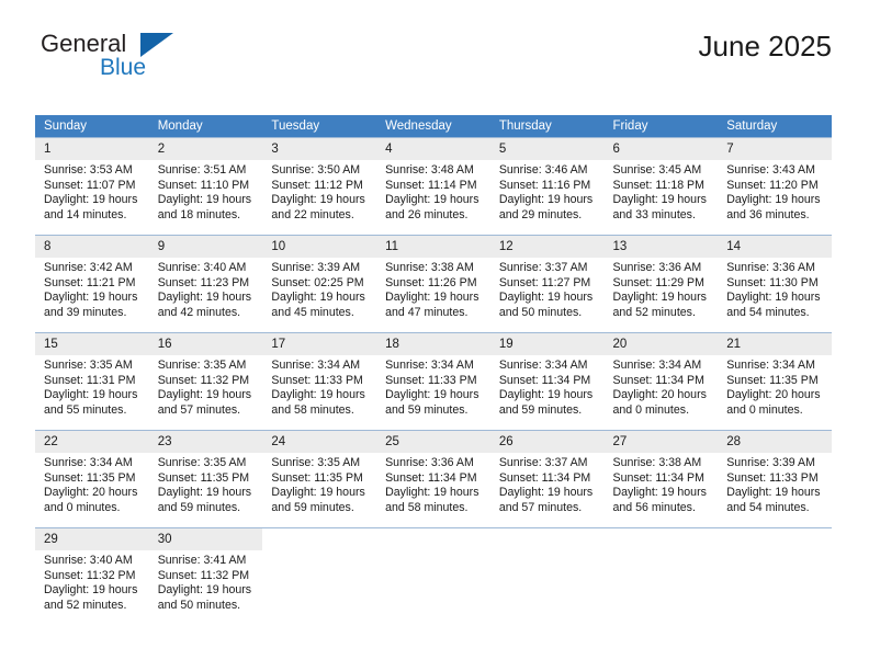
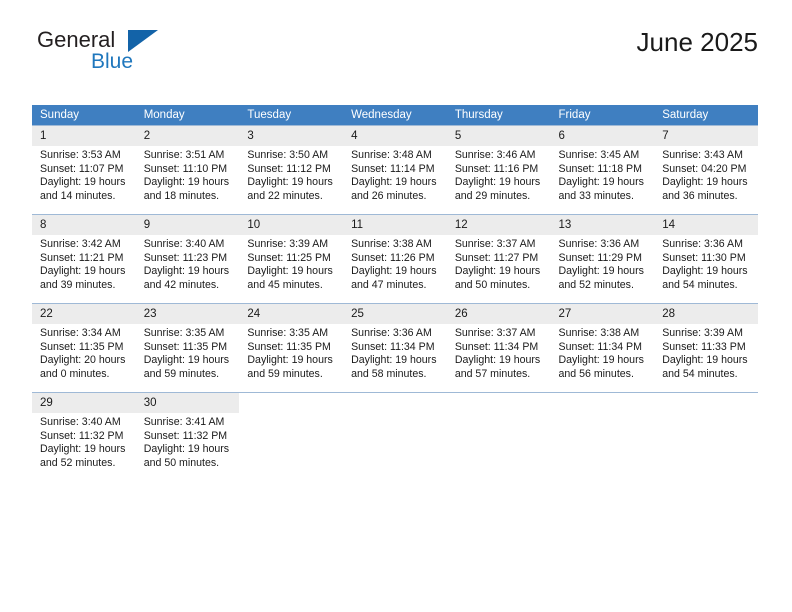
  General
  Blue
  June 2025
  Sunday	Monday	Tuesday	Wednesday	Thursday	Friday	Saturday
- 1Sunrise: 3:53 AMSunset: 11:07 PMDaylight: 19 hoursand 14 minutes.	2Sunrise: 3:51 AMSunset: 11:10 PMDaylight: 19 hoursand 18 minutes.	3Sunrise: 3:50 AMSunset: 11:12 PMDaylight: 19 hoursand 22 minutes.	4Sunrise: 3:48 AMSunset: 11:14 PMDaylight: 19 hoursand 26 minutes.	5Sunrise: 3:46 AMSunset: 11:16 PMDaylight: 19 hoursand 29 minutes.	6Sunrise: 3:45 AMSunset: 11:18 PMDaylight: 19 hoursand 33 minutes.	7Sunrise: 3:43 AMSunset: 11:20 PMDaylight: 19 hoursand 36 minutes.
+ 1Sunrise: 3:53 AMSunset: 11:07 PMDaylight: 19 hoursand 14 minutes.	2Sunrise: 3:51 AMSunset: 11:10 PMDaylight: 19 hoursand 18 minutes.	3Sunrise: 3:50 AMSunset: 11:12 PMDaylight: 19 hoursand 22 minutes.	4Sunrise: 3:48 AMSunset: 11:14 PMDaylight: 19 hoursand 26 minutes.	5Sunrise: 3:46 AMSunset: 11:16 PMDaylight: 19 hoursand 29 minutes.	6Sunrise: 3:45 AMSunset: 11:18 PMDaylight: 19 hoursand 33 minutes.	7Sunrise: 3:43 AMSunset: 04:20 PMDaylight: 19 hoursand 36 minutes.
- 8Sunrise: 3:42 AMSunset: 11:21 PMDaylight: 19 hoursand 39 minutes.	9Sunrise: 3:40 AMSunset: 11:23 PMDaylight: 19 hoursand 42 minutes.	10Sunrise: 3:39 AMSunset: 02:25 PMDaylight: 19 hoursand 45 minutes.	11Sunrise: 3:38 AMSunset: 11:26 PMDaylight: 19 hoursand 47 minutes.	12Sunrise: 3:37 AMSunset: 11:27 PMDaylight: 19 hoursand 50 minutes.	13Sunrise: 3:36 AMSunset: 11:29 PMDaylight: 19 hoursand 52 minutes.	14Sunrise: 3:36 AMSunset: 11:30 PMDaylight: 19 hoursand 54 minutes.
+ 8Sunrise: 3:42 AMSunset: 11:21 PMDaylight: 19 hoursand 39 minutes.	9Sunrise: 3:40 AMSunset: 11:23 PMDaylight: 19 hoursand 42 minutes.	10Sunrise: 3:39 AMSunset: 11:25 PMDaylight: 19 hoursand 45 minutes.	11Sunrise: 3:38 AMSunset: 11:26 PMDaylight: 19 hoursand 47 minutes.	12Sunrise: 3:37 AMSunset: 11:27 PMDaylight: 19 hoursand 50 minutes.	13Sunrise: 3:36 AMSunset: 11:29 PMDaylight: 19 hoursand 52 minutes.	14Sunrise: 3:36 AMSunset: 11:30 PMDaylight: 19 hoursand 54 minutes.
- 15Sunrise: 3:35 AMSunset: 11:31 PMDaylight: 19 hoursand 55 minutes.	16Sunrise: 3:35 AMSunset: 11:32 PMDaylight: 19 hoursand 57 minutes.	17Sunrise: 3:34 AMSunset: 11:33 PMDaylight: 19 hoursand 58 minutes.	18Sunrise: 3:34 AMSunset: 11:33 PMDaylight: 19 hoursand 59 minutes.	19Sunrise: 3:34 AMSunset: 11:34 PMDaylight: 19 hoursand 59 minutes.	20Sunrise: 3:34 AMSunset: 11:34 PMDaylight: 20 hoursand 0 minutes.	21Sunrise: 3:34 AMSunset: 11:35 PMDaylight: 20 hoursand 0 minutes.
  22Sunrise: 3:34 AMSunset: 11:35 PMDaylight: 20 hoursand 0 minutes.	23Sunrise: 3:35 AMSunset: 11:35 PMDaylight: 19 hoursand 59 minutes.	24Sunrise: 3:35 AMSunset: 11:35 PMDaylight: 19 hoursand 59 minutes.	25Sunrise: 3:36 AMSunset: 11:34 PMDaylight: 19 hoursand 58 minutes.	26Sunrise: 3:37 AMSunset: 11:34 PMDaylight: 19 hoursand 57 minutes.	27Sunrise: 3:38 AMSunset: 11:34 PMDaylight: 19 hoursand 56 minutes.	28Sunrise: 3:39 AMSunset: 11:33 PMDaylight: 19 hoursand 54 minutes.
  29Sunrise: 3:40 AMSunset: 11:32 PMDaylight: 19 hoursand 52 minutes.	30Sunrise: 3:41 AMSunset: 11:32 PMDaylight: 19 hoursand 50 minutes.
